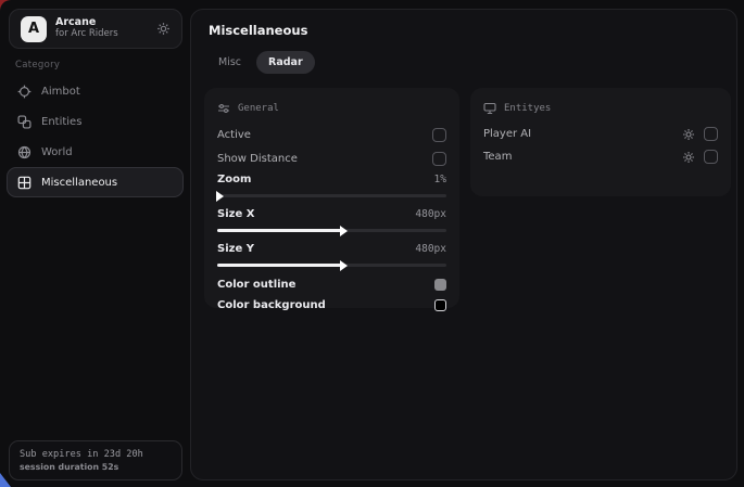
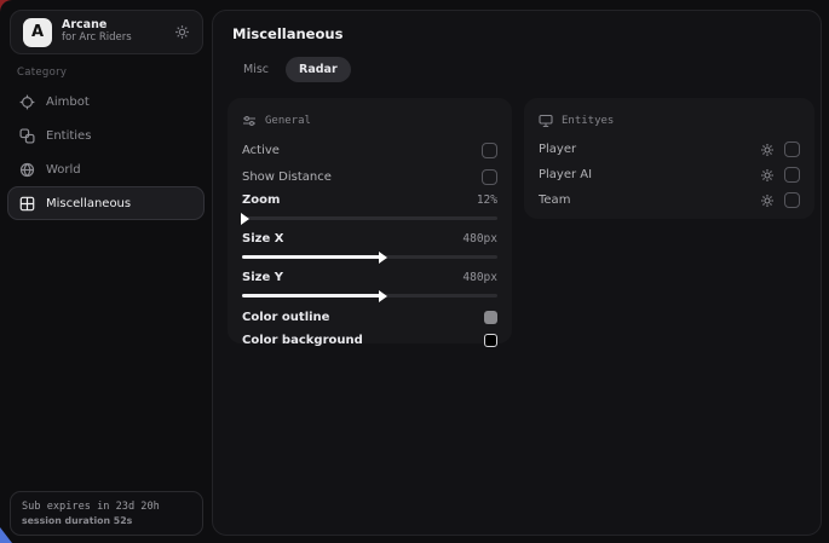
  A
  Arcane
  for Arc Riders
  Category
  Aimbot
  Entities
  World
  Miscellaneous
  Sub expires in 23d 20h
  session duration 52s
  Miscellaneous
  Misc
  Radar
  General
  Active
  Show Distance
  Zoom
- 1%
+ 12%
  Size X
  480px
  Size Y
  480px
  Color outline
  Color background
  Entityes
+ Player
  Player AI
  Team
